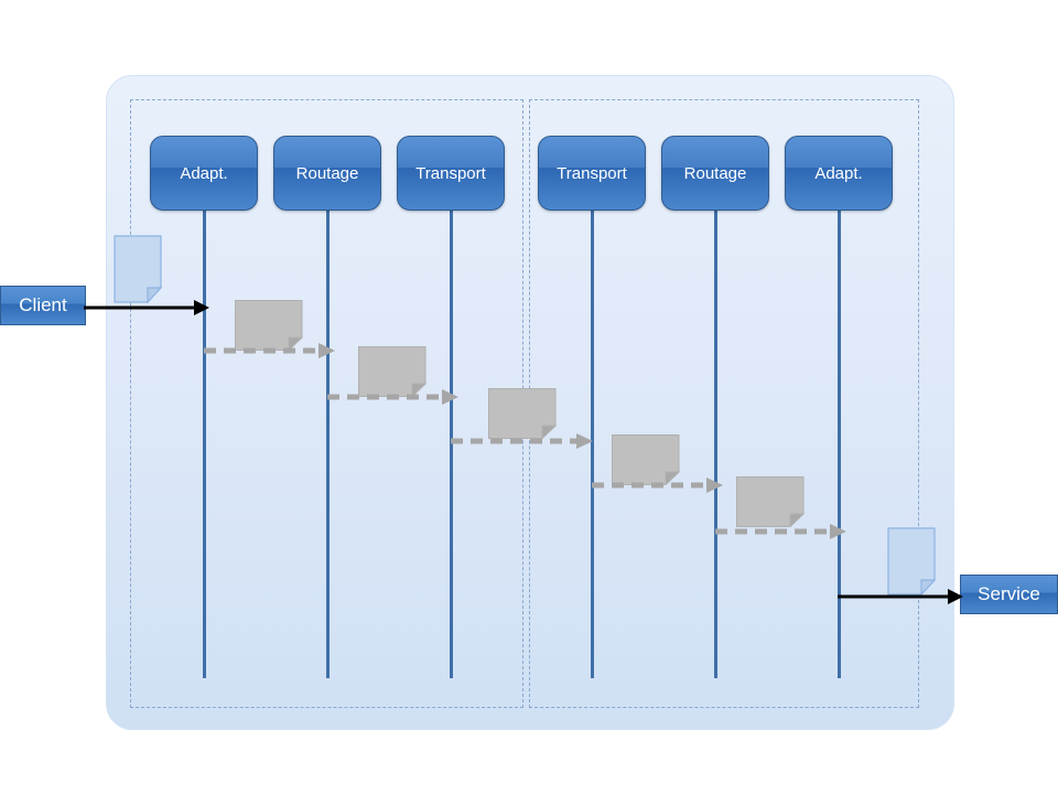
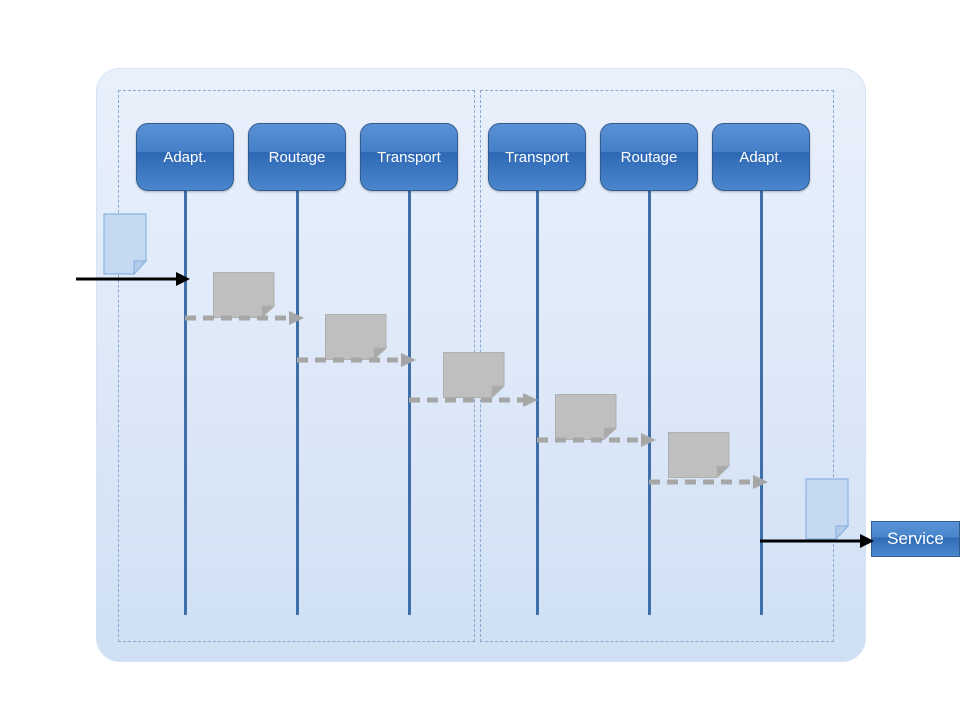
  Adapt.
  Routage
  Transport
  Transport
  Routage
  Adapt.
- Client
  Service
